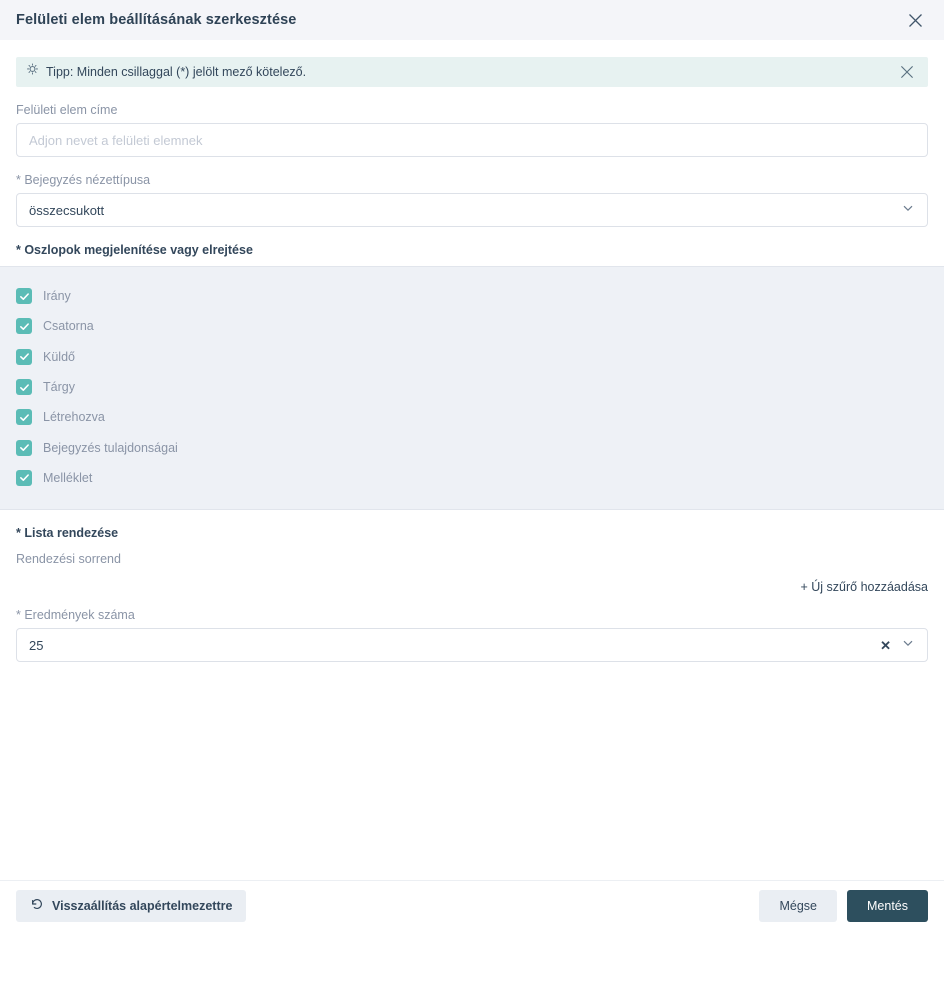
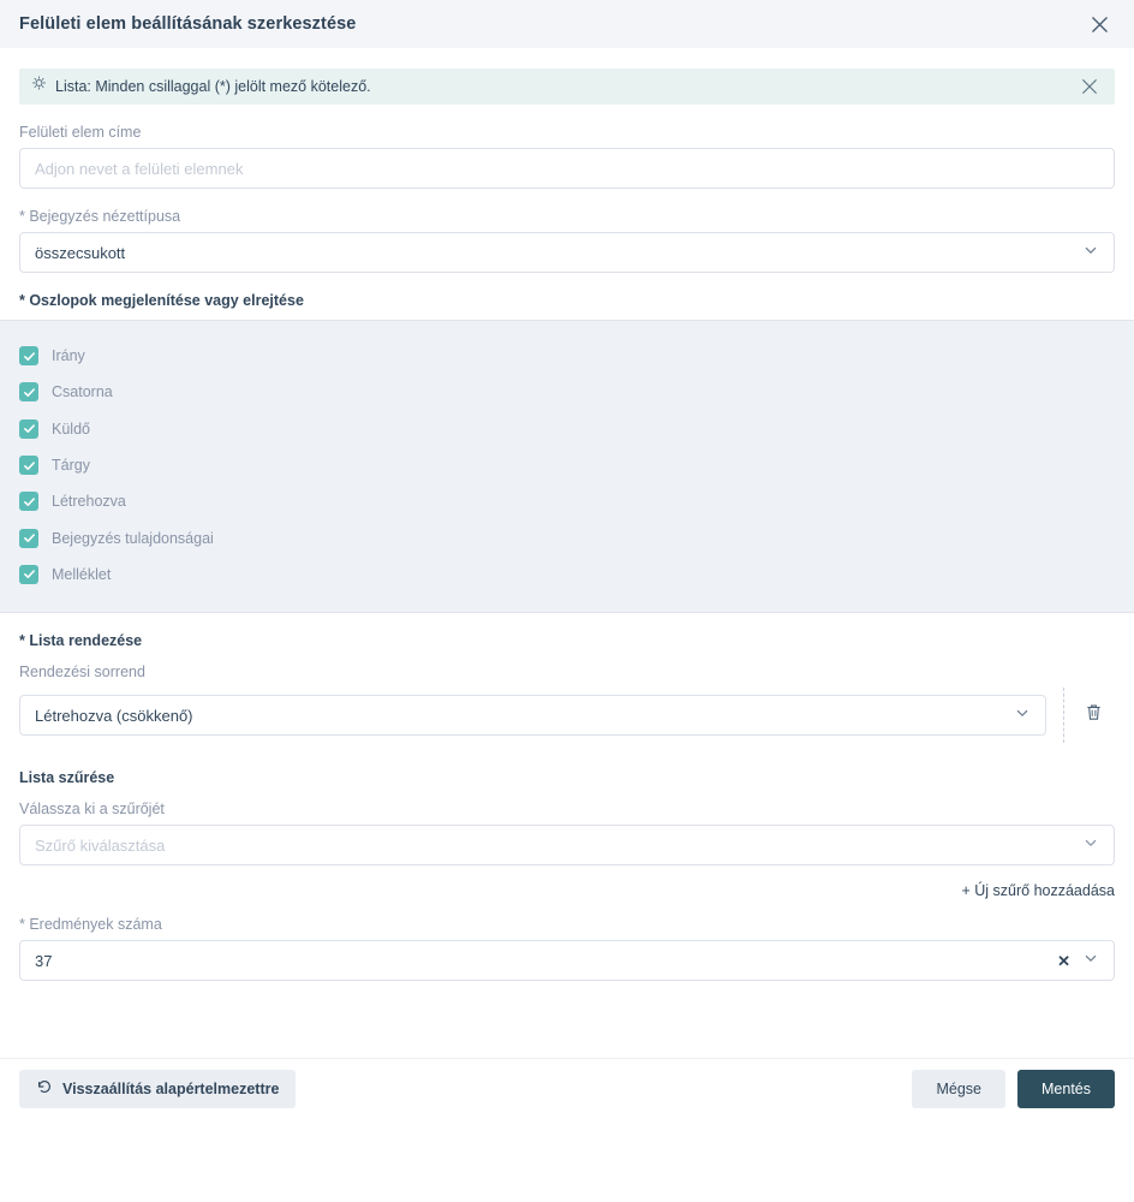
  Felületi elem beállításának szerkesztése
- Tipp: Minden csillaggal (*) jelölt mező kötelező.
+ Lista: Minden csillaggal (*) jelölt mező kötelező.
  Felületi elem címe
  Adjon nevet a felületi elemnek
  * Bejegyzés nézettípusa
  összecsukott
  * Oszlopok megjelenítése vagy elrejtése
  Irány
  Csatorna
  Küldő
  Tárgy
  Létrehozva
  Bejegyzés tulajdonságai
  Melléklet
  * Lista rendezése
  Rendezési sorrend
+ Létrehozva (csökkenő)
+ Lista szűrése
+ Válassza ki a szűrőjét
+ Szűrő kiválasztása
  + Új szűrő hozzáadása
  * Eredmények száma
- 25
+ 37
  ✕
  Visszaállítás alapértelmezettre
  Mégse
  Mentés
